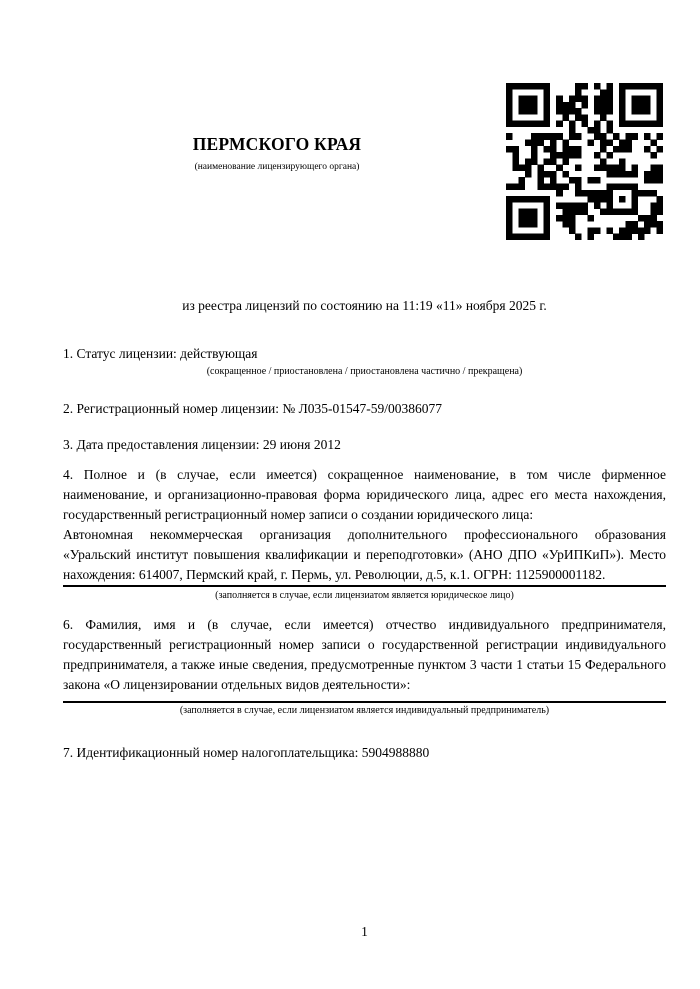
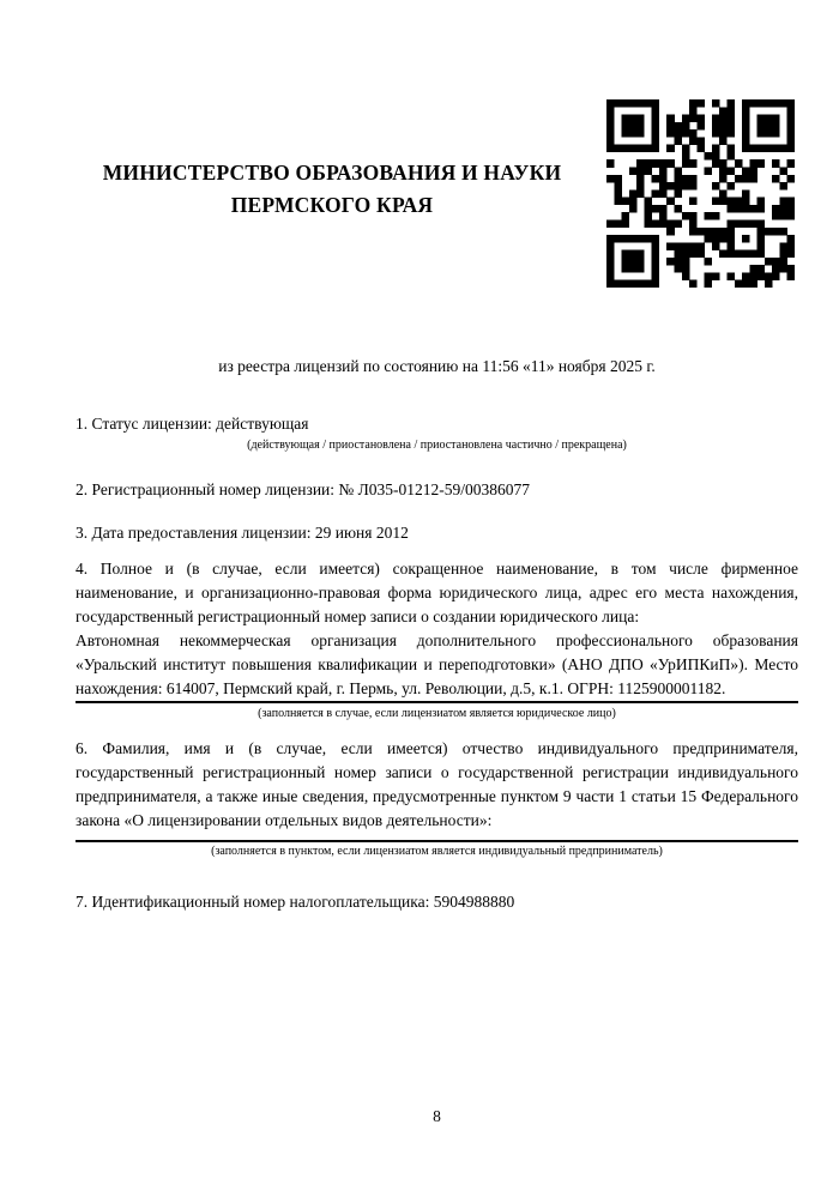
+ МИНИСТЕРСТВО ОБРАЗОВАНИЯ И НАУКИ
  ПЕРМСКОГО КРАЯ
- (наименование лицензирующего органа)
- из реестра лицензий по состоянию на 11:19 «11» ноября 2025 г.
+ из реестра лицензий по состоянию на 11:56 «11» ноября 2025 г.
  1. Статус лицензии: действующая
- (сокращенное / приостановлена / приостановлена частично / прекращена)
+ (действующая / приостановлена / приостановлена частично / прекращена)
- 2. Регистрационный номер лицензии: № Л035-01547-59/00386077
+ 2. Регистрационный номер лицензии: № Л035-01212-59/00386077
  3. Дата предоставления лицензии: 29 июня 2012
  4. Полное и (в случае, если имеется) сокращенное наименование, в том числе фирменное наименование, и организационно-правовая форма юридического лица, адрес его места нахождения, государственный регистрационный номер записи о создании юридического лица:
  Автономная некоммерческая организация дополнительного профессионального образования «Уральский институт повышения квалификации и переподготовки» (АНО ДПО «УрИПКиП»). Место нахождения: 614007, Пермский край, г. Пермь, ул. Революции, д.5, к.1. ОГРН: 1125900001182.
  (заполняется в случае, если лицензиатом является юридическое лицо)
- 6. Фамилия, имя и (в случае, если имеется) отчество индивидуального предпринимателя, государственный регистрационный номер записи о государственной регистрации индивидуального предпринимателя, а также иные сведения, предусмотренные пунктом 3 части 1 статьи 15 Федерального закона «О лицензировании отдельных видов деятельности»:
+ 6. Фамилия, имя и (в случае, если имеется) отчество индивидуального предпринимателя, государственный регистрационный номер записи о государственной регистрации индивидуального предпринимателя, а также иные сведения, предусмотренные пунктом 9 части 1 статьи 15 Федерального закона «О лицензировании отдельных видов деятельности»:
- (заполняется в случае, если лицензиатом является индивидуальный предприниматель)
+ (заполняется в пунктом, если лицензиатом является индивидуальный предприниматель)
  7. Идентификационный номер налогоплательщика: 5904988880
- 1
+ 8
